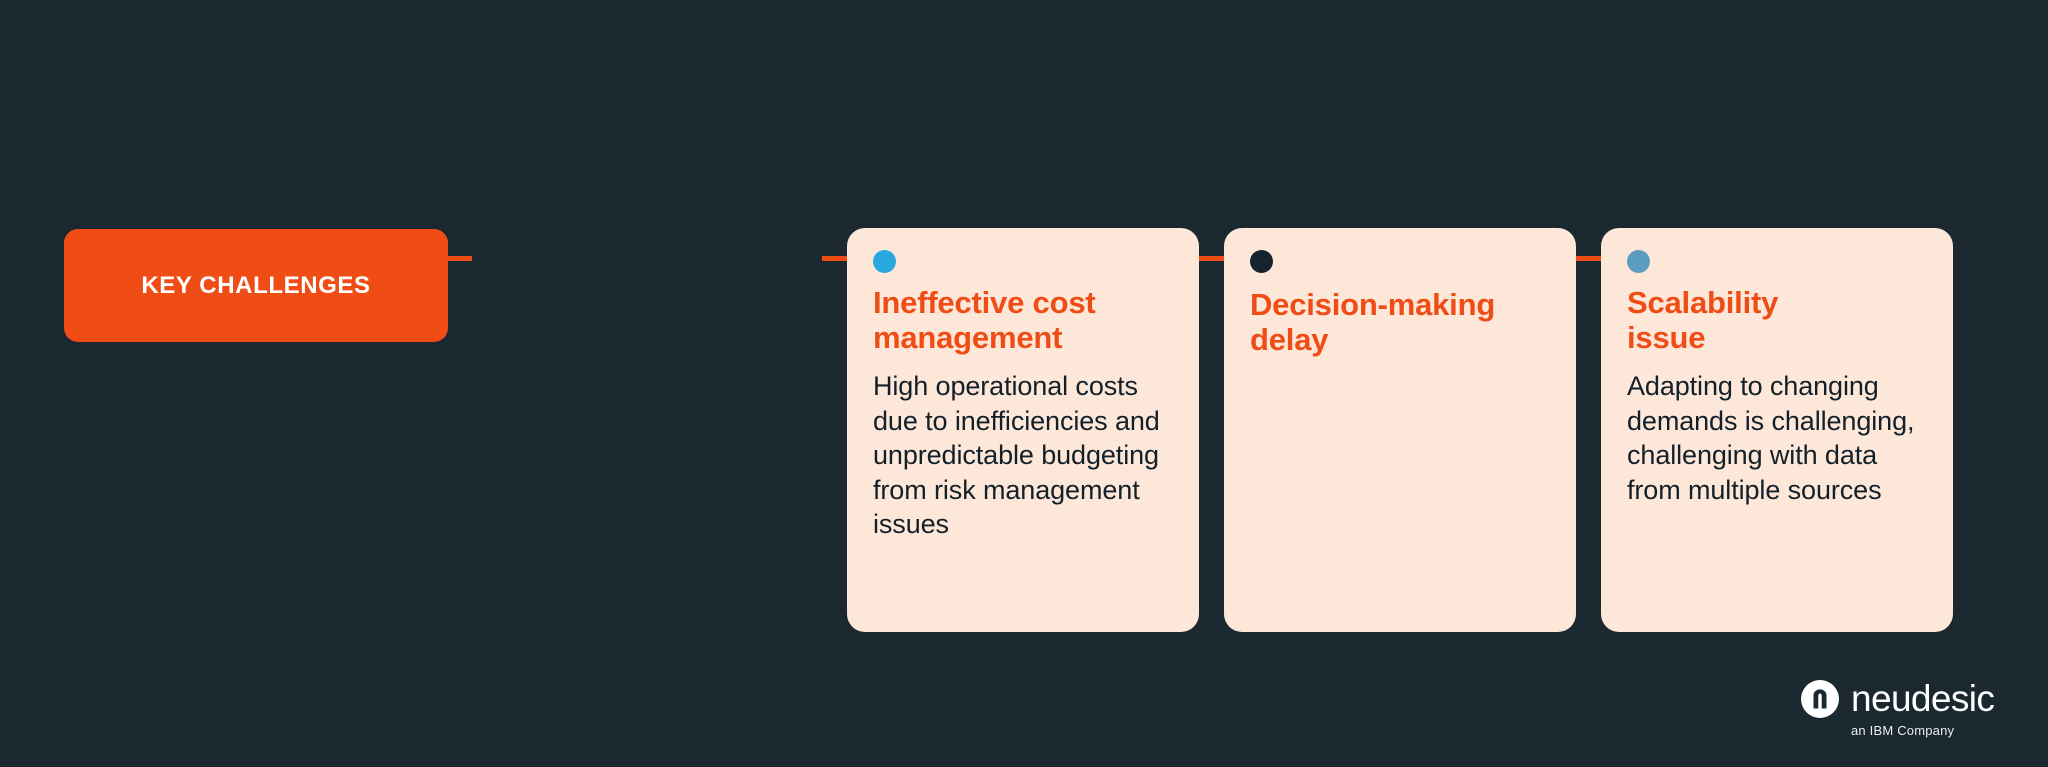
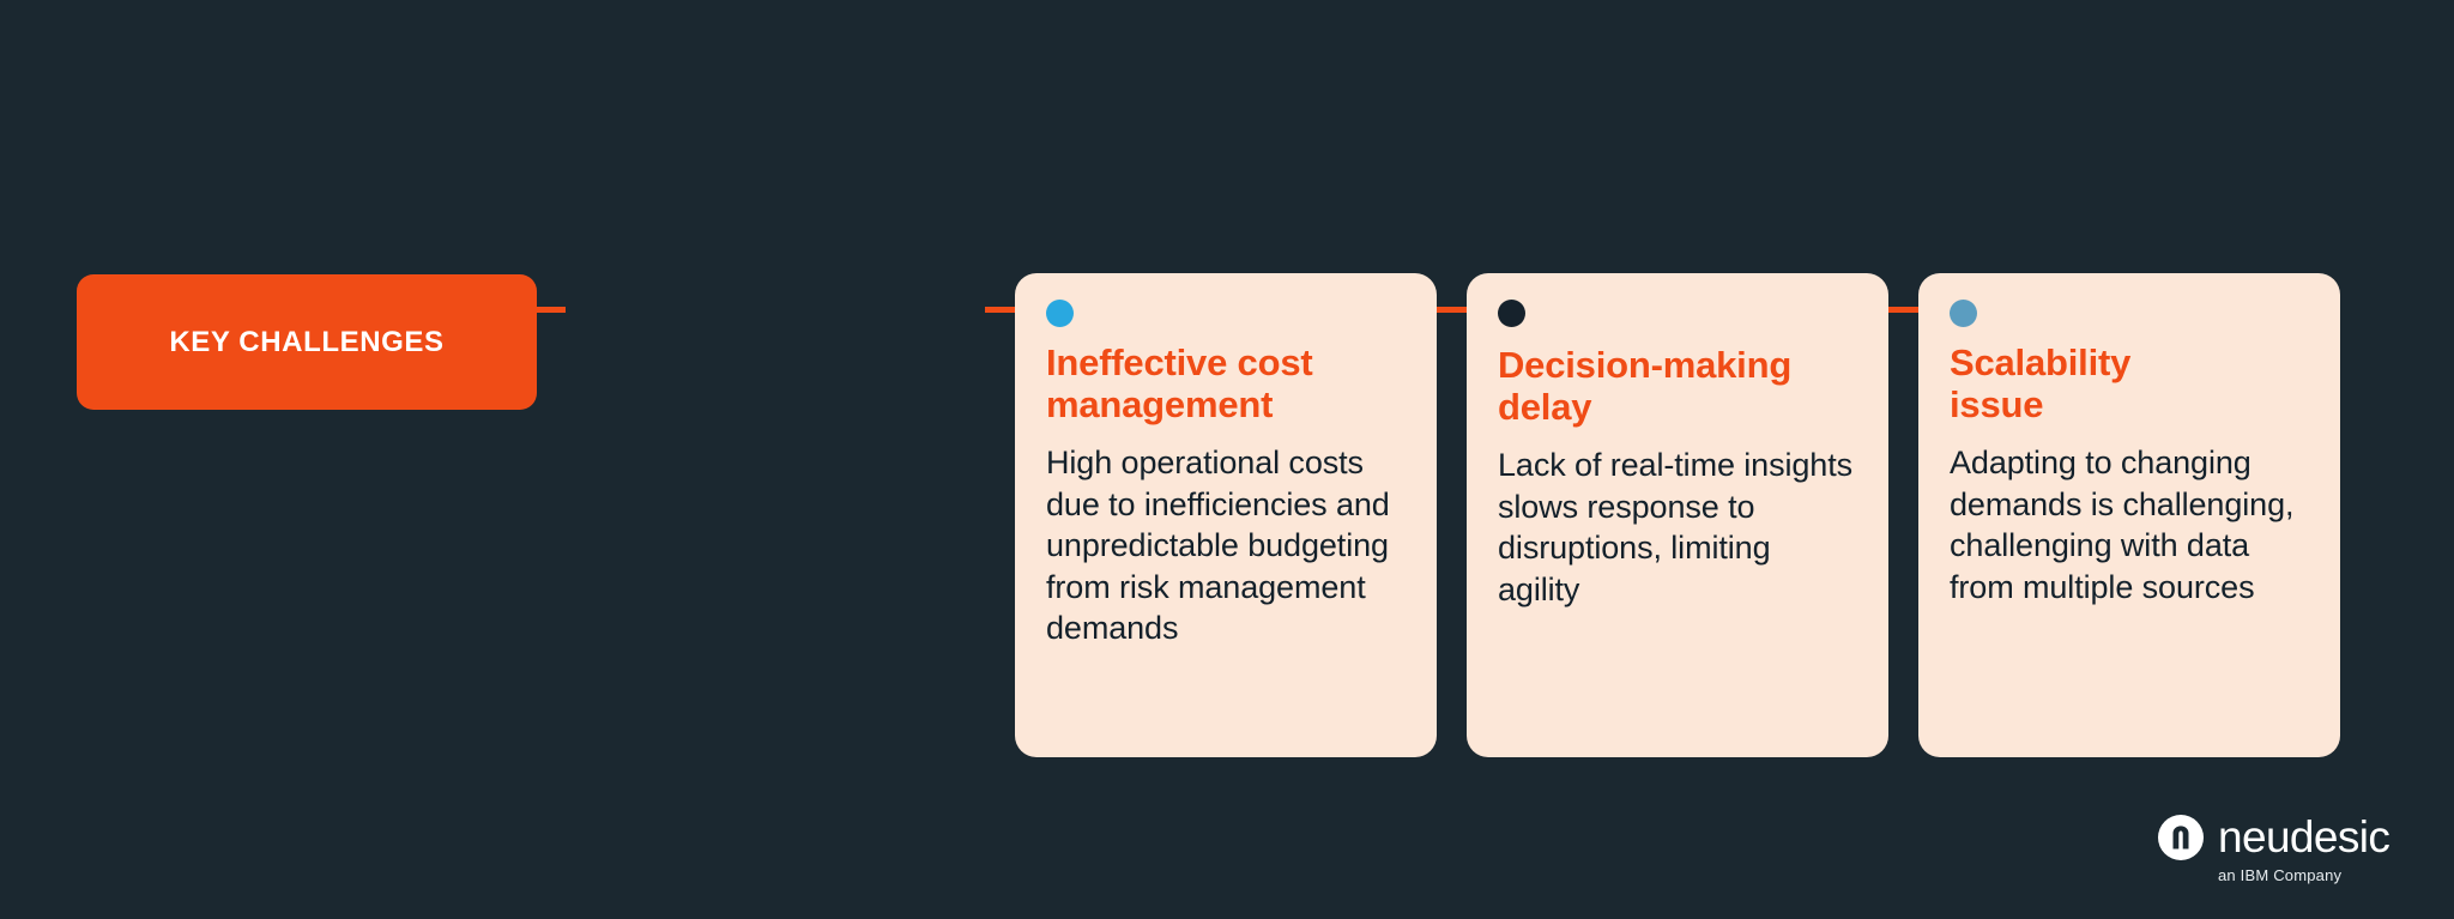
  KEY CHALLENGES
  Ineffective cost
  management
- High operational costs due to inefficiencies and unpredictable budgeting from risk management issues
+ High operational costs due to inefficiencies and unpredictable budgeting from risk management demands
  Decision-making
  delay
+ Lack of real-time insights slows response to disruptions, limiting agility
  Scalability
  issue
  Adapting to changing demands is challenging, challenging with data from multiple sources
  neudesic
  an IBM Company
